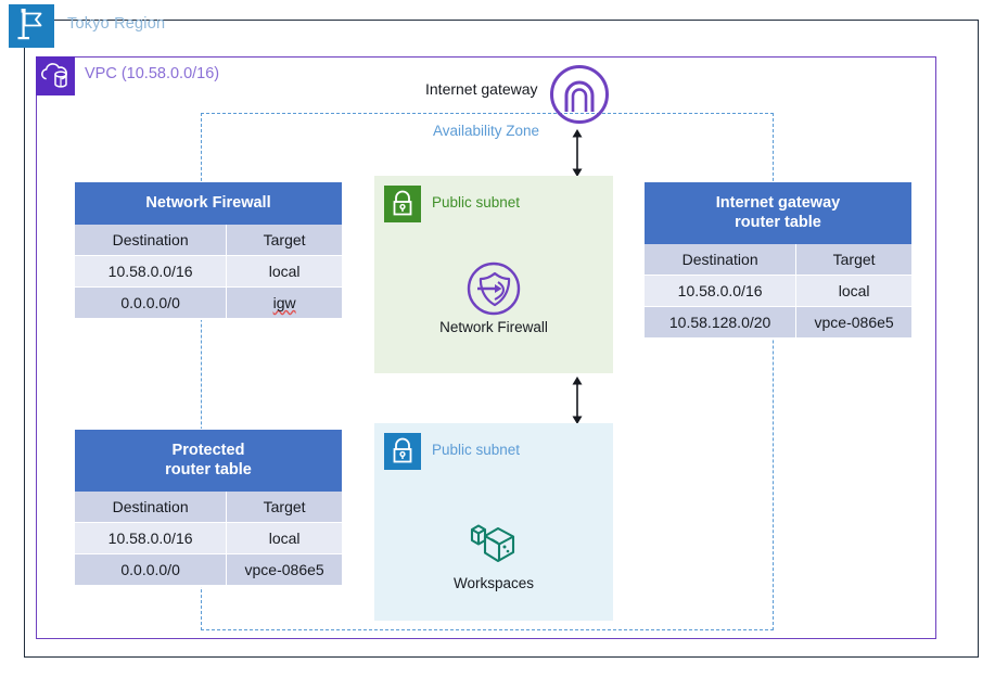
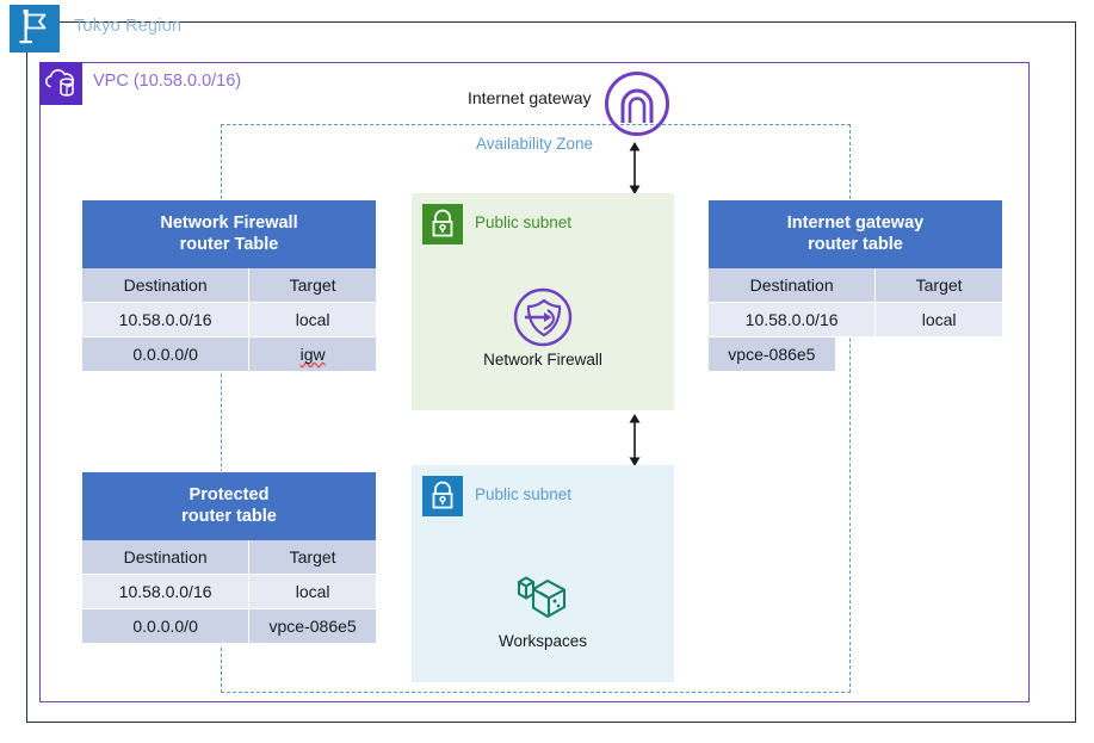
  Tokyo Region
  VPC (10.58.0.0/16)
  Availability Zone
  Internet gateway
  Network Firewall
+ router Table
  Destination
  Target
  10.58.0.0/16
  local
  0.0.0.0/0
  igw
  Protected
  router table
  Destination
  Target
  10.58.0.0/16
  local
  0.0.0.0/0
  vpce-086e5
  Internet gateway
  router table
  Destination
  Target
  10.58.0.0/16
  local
- 10.58.128.0/20
  vpce-086e5
  Public subnet
  Network Firewall
  Public subnet
  Workspaces
